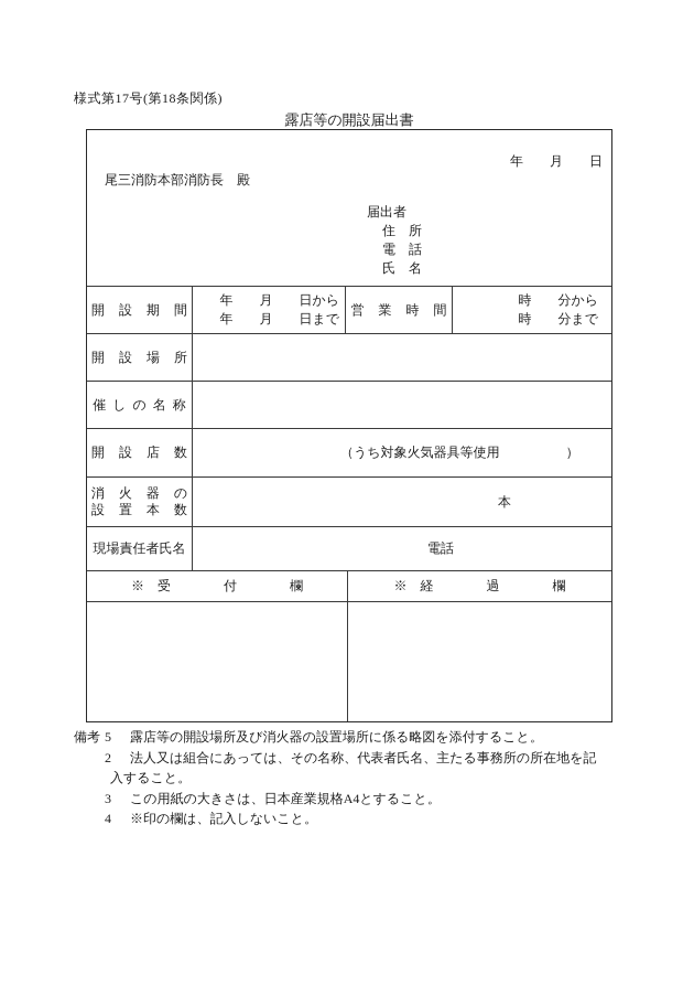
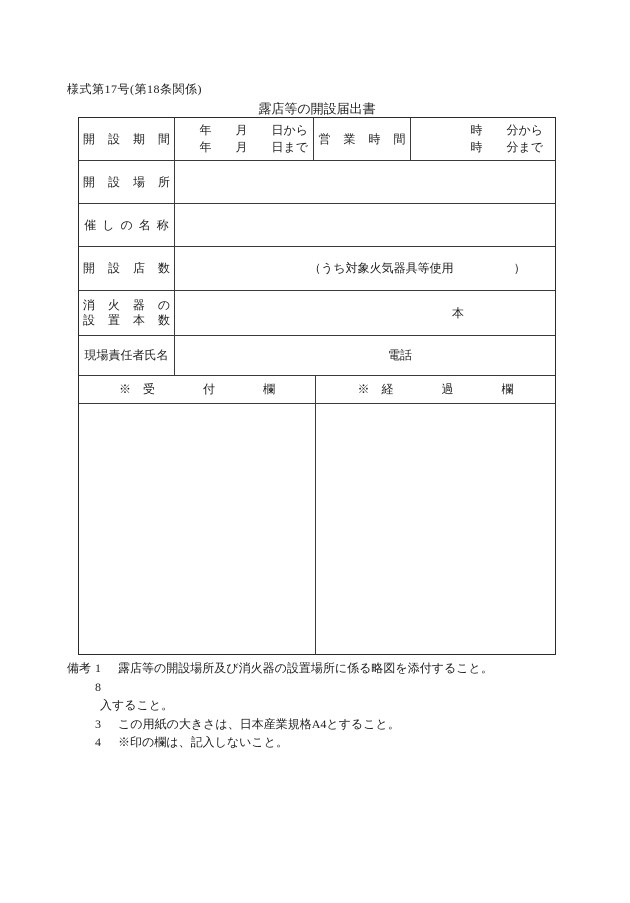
  様式第17号(第18条関係)
  露店等の開設届出書
- 年 月 日
- 尾三消防本部消防長 殿
- 届出者
- 住 所
- 電 話
- 氏 名
  開設期間
  年 月 日から
  年 月 日まで
  営業時間
  時 分から
  時 分まで
  開設場所
  催しの名称
  開設店数
  （うち対象火気器具等使用 ）
  消火器の
  設置本数
  本
  現場責任者氏名
  電話
  ※ 受 付 欄
  ※ 経 過 欄
  備考
- 5
+ 1
  露店等の開設場所及び消火器の設置場所に係る略図を添付すること。
- 2
+ 8
- 法人又は組合にあっては、その名称、代表者氏名、主たる事務所の所在地を記
  入すること。
  3
  この用紙の大きさは、日本産業規格A4とすること。
  4
  ※印の欄は、記入しないこと。
